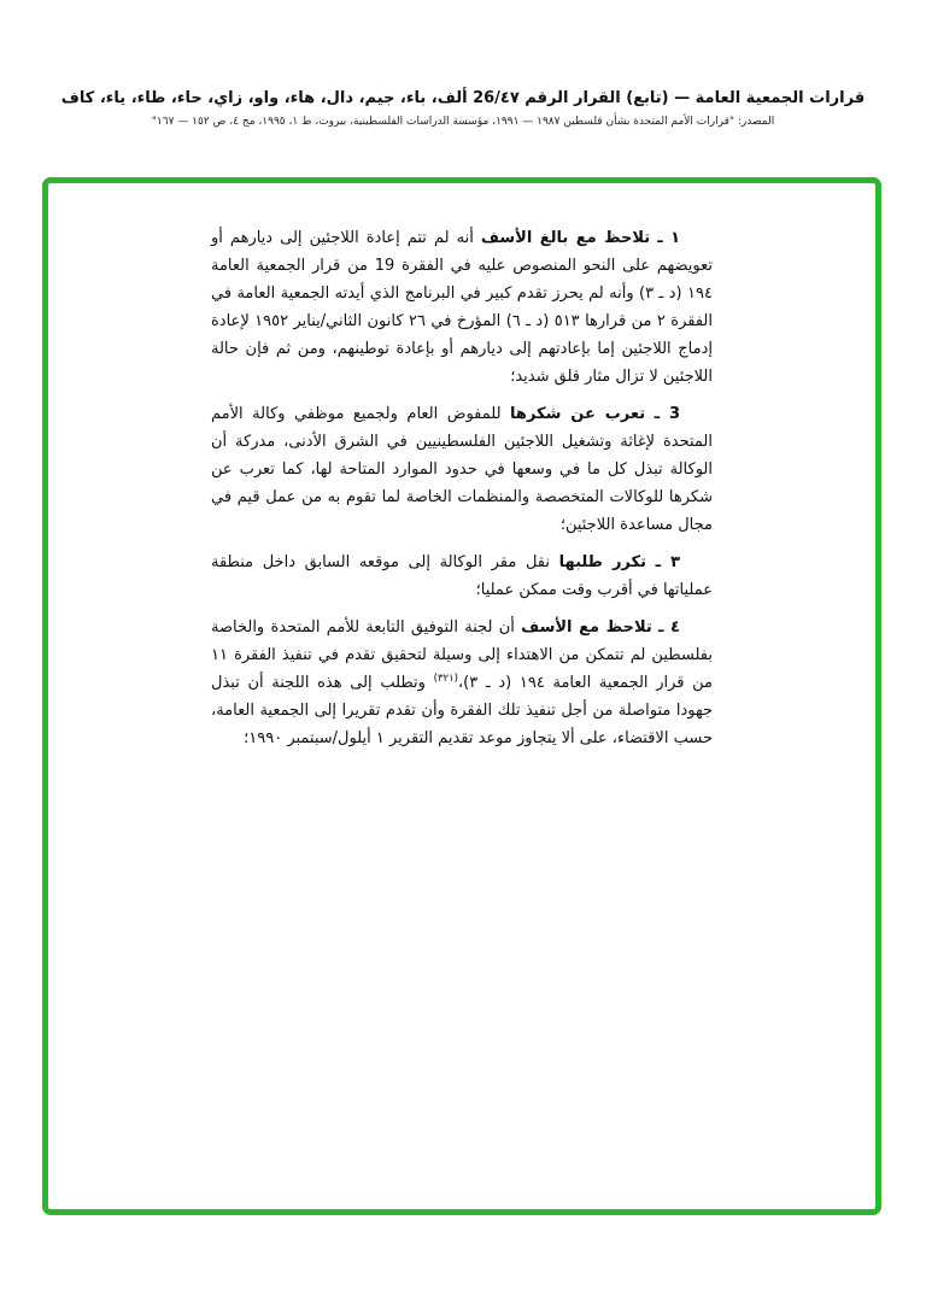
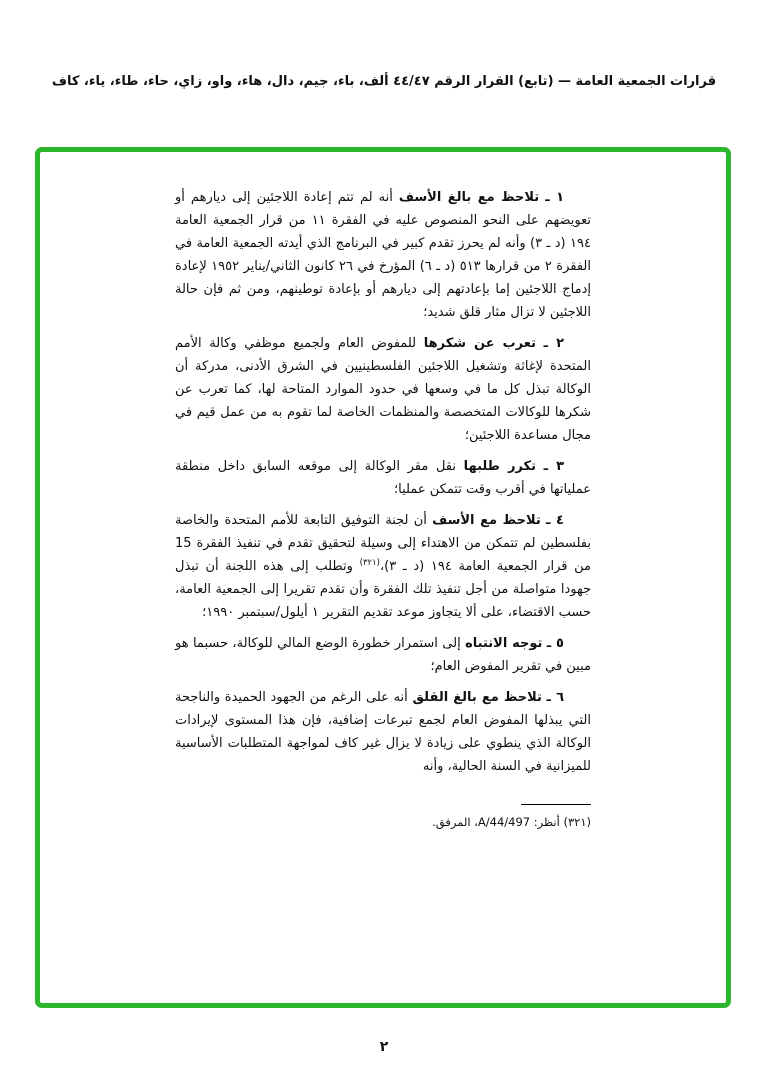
- قرارات الجمعية العامة — (تابع) القرار الرقم 26/٤٧ ألف، باء، جيم، دال، هاء، واو، زاي، حاء، طاء، ياء، كاف
+ قرارات الجمعية العامة — (تابع) القرار الرقم ٤٤/٤٧ ألف، باء، جيم، دال، هاء، واو، زاي، حاء، طاء، ياء، كاف
- المصدر: "قرارات الأمم المتحدة بشأن فلسطين ١٩٨٧ — ١٩٩١، مؤسسة الدراسات الفلسطينية، بيروت، ط ١، ١٩٩٥، مج ٤، ص ١٥٢ — ١٦٧"
- ١ ـ تلاحظ مع بالغ الأسف أنه لم تتم إعادة اللاجئين إلى ديارهم أو تعويضهم على النحو المنصوص عليه في الفقرة 19 من قرار الجمعية العامة ١٩٤ (د ـ ٣) وأنه لم يحرز تقدم كبير في البرنامج الذي أيدته الجمعية العامة في الفقرة ٢ من قرارها ٥١٣ (د ـ ٦) المؤرخ في ٢٦ كانون الثاني/يناير ١٩٥٢ لإعادة إدماج اللاجئين إما بإعادتهم إلى ديارهم أو بإعادة توطينهم، ومن ثم فإن حالة اللاجئين لا تزال مثار قلق شديد؛
+ ١ ـ تلاحظ مع بالغ الأسف أنه لم تتم إعادة اللاجئين إلى ديارهم أو تعويضهم على النحو المنصوص عليه في الفقرة ١١ من قرار الجمعية العامة ١٩٤ (د ـ ٣) وأنه لم يحرز تقدم كبير في البرنامج الذي أيدته الجمعية العامة في الفقرة ٢ من قرارها ٥١٣ (د ـ ٦) المؤرخ في ٢٦ كانون الثاني/يناير ١٩٥٢ لإعادة إدماج اللاجئين إما بإعادتهم إلى ديارهم أو بإعادة توطينهم، ومن ثم فإن حالة اللاجئين لا تزال مثار قلق شديد؛
- 3 ـ تعرب عن شكرها للمفوض العام ولجميع موظفي وكالة الأمم المتحدة لإغاثة وتشغيل اللاجئين الفلسطينيين في الشرق الأدنى، مدركة أن الوكالة تبذل كل ما في وسعها في حدود الموارد المتاحة لها، كما تعرب عن شكرها للوكالات المتخصصة والمنظمات الخاصة لما تقوم به من عمل قيم في مجال مساعدة اللاجئين؛
+ ٢ ـ تعرب عن شكرها للمفوض العام ولجميع موظفي وكالة الأمم المتحدة لإغاثة وتشغيل اللاجئين الفلسطينيين في الشرق الأدنى، مدركة أن الوكالة تبذل كل ما في وسعها في حدود الموارد المتاحة لها، كما تعرب عن شكرها للوكالات المتخصصة والمنظمات الخاصة لما تقوم به من عمل قيم في مجال مساعدة اللاجئين؛
- ٣ ـ تكرر طلبها نقل مقر الوكالة إلى موقعه السابق داخل منطقة عملياتها في أقرب وقت ممكن عمليا؛
+ ٣ ـ تكرر طلبها نقل مقر الوكالة إلى موقعه السابق داخل منطقة عملياتها في أقرب وقت تتمكن عمليا؛
- ٤ ـ تلاحظ مع الأسف أن لجنة التوفيق التابعة للأمم المتحدة والخاصة بفلسطين لم تتمكن من الاهتداء إلى وسيلة لتحقيق تقدم في تنفيذ الفقرة ١١ من قرار الجمعية العامة ١٩٤ (د ـ ٣)،(٣٢١) وتطلب إلى هذه اللجنة أن تبذل جهودا متواصلة من أجل تنفيذ تلك الفقرة وأن تقدم تقريرا إلى الجمعية العامة، حسب الاقتضاء، على ألا يتجاوز موعد تقديم التقرير ١ أيلول/سبتمبر ١٩٩٠؛
+ ٤ ـ تلاحظ مع الأسف أن لجنة التوفيق التابعة للأمم المتحدة والخاصة بفلسطين لم تتمكن من الاهتداء إلى وسيلة لتحقيق تقدم في تنفيذ الفقرة 15 من قرار الجمعية العامة ١٩٤ (د ـ ٣)،(٣٢١) وتطلب إلى هذه اللجنة أن تبذل جهودا متواصلة من أجل تنفيذ تلك الفقرة وأن تقدم تقريرا إلى الجمعية العامة، حسب الاقتضاء، على ألا يتجاوز موعد تقديم التقرير ١ أيلول/سبتمبر ١٩٩٠؛
+ ٥ ـ توجه الانتباه إلى استمرار خطورة الوضع المالي للوكالة، حسبما هو مبين في تقرير المفوض العام؛
+ ٦ ـ تلاحظ مع بالغ القلق أنه على الرغم من الجهود الحميدة والناجحة التي يبذلها المفوض العام لجمع تبرعات إضافية، فإن هذا المستوى لإيرادات الوكالة الذي ينطوي على زيادة لا يزال غير كاف لمواجهة المتطلبات الأساسية للميزانية في السنة الحالية، وأنه
+ (٣٢١) أنظر: A/44/497، المرفق.
+ ٢
